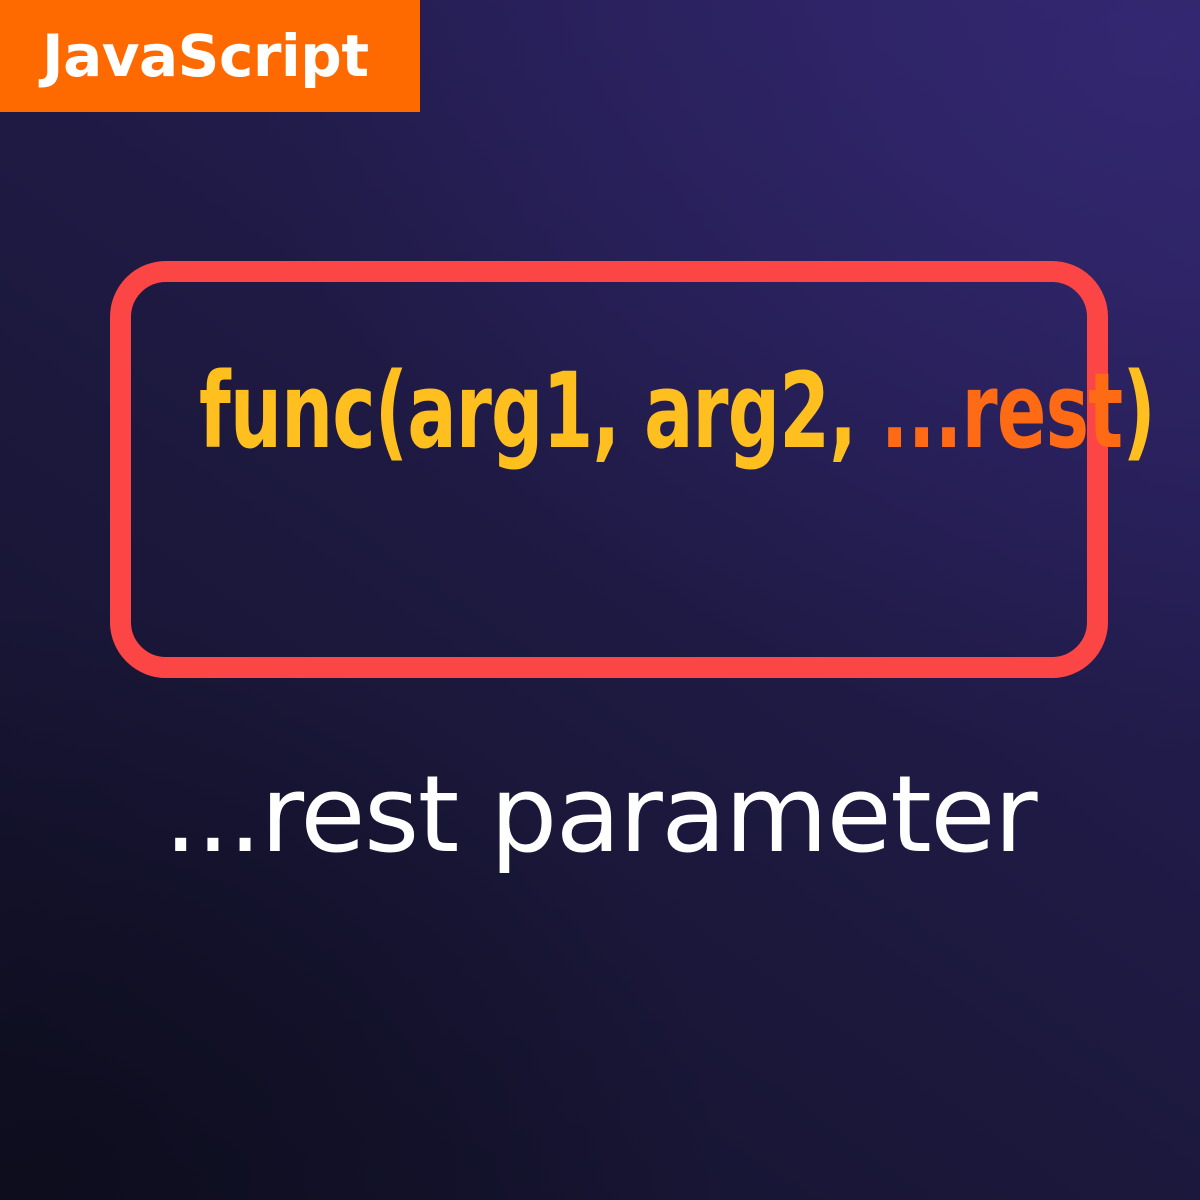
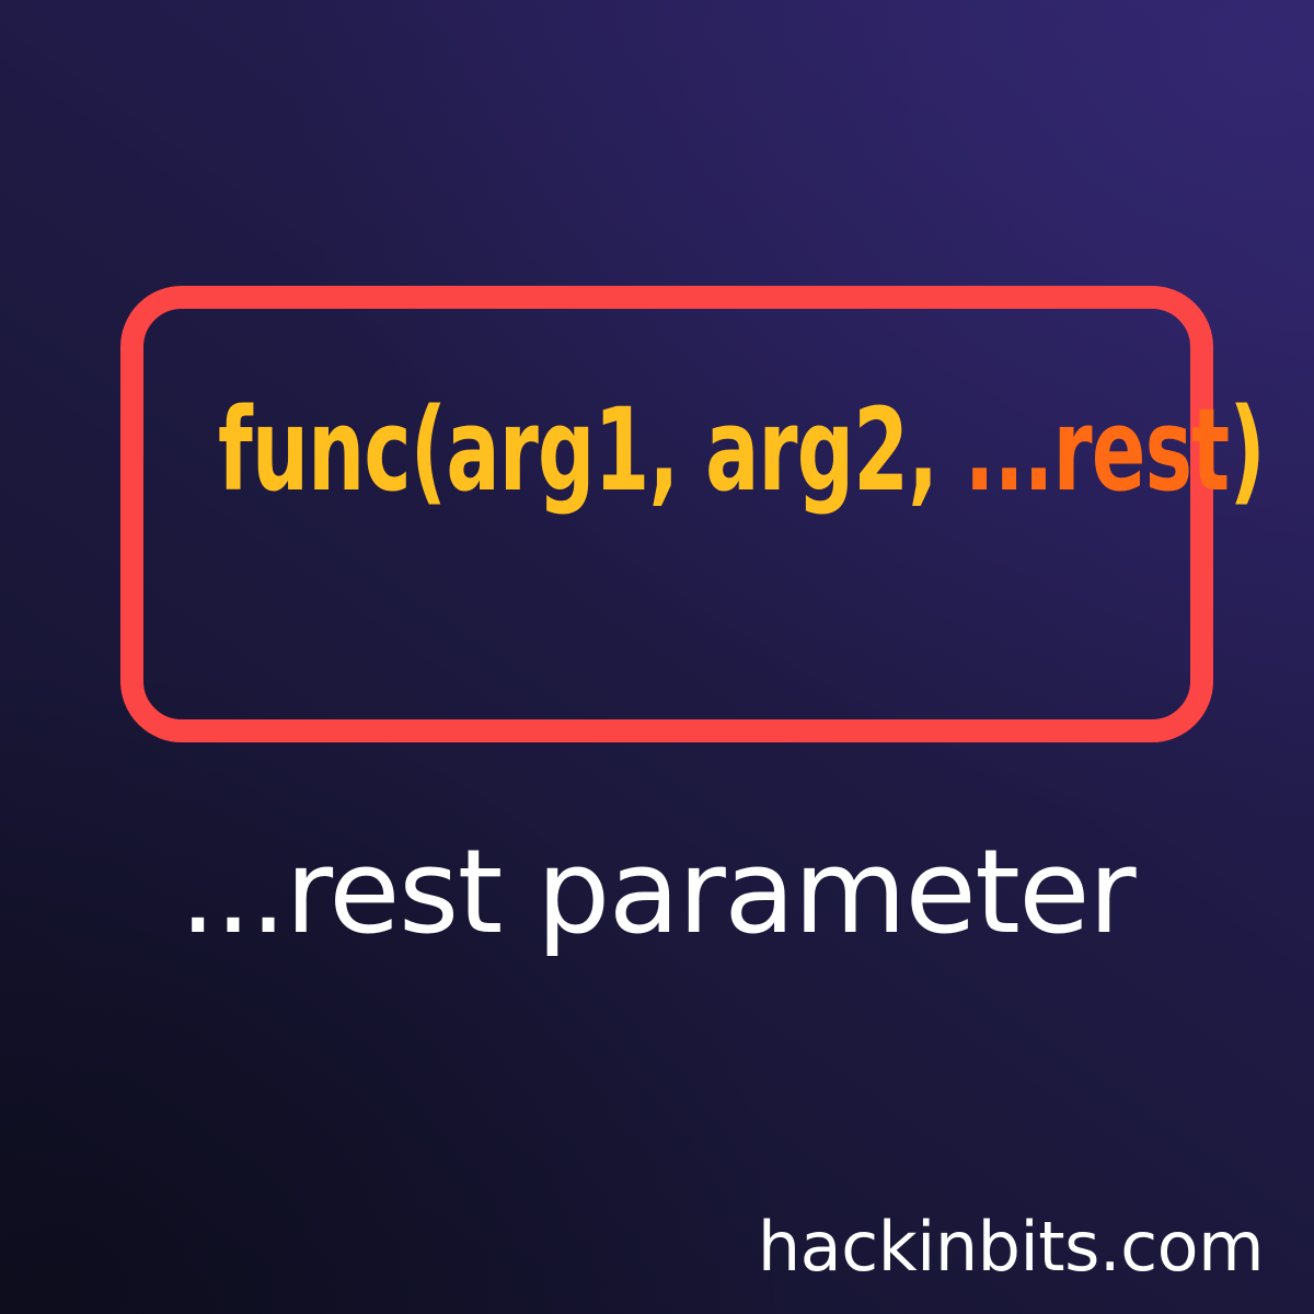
- JavaScript
  func(arg1, arg2, ...rest)
  ...rest parameter
+ hackinbits.com
